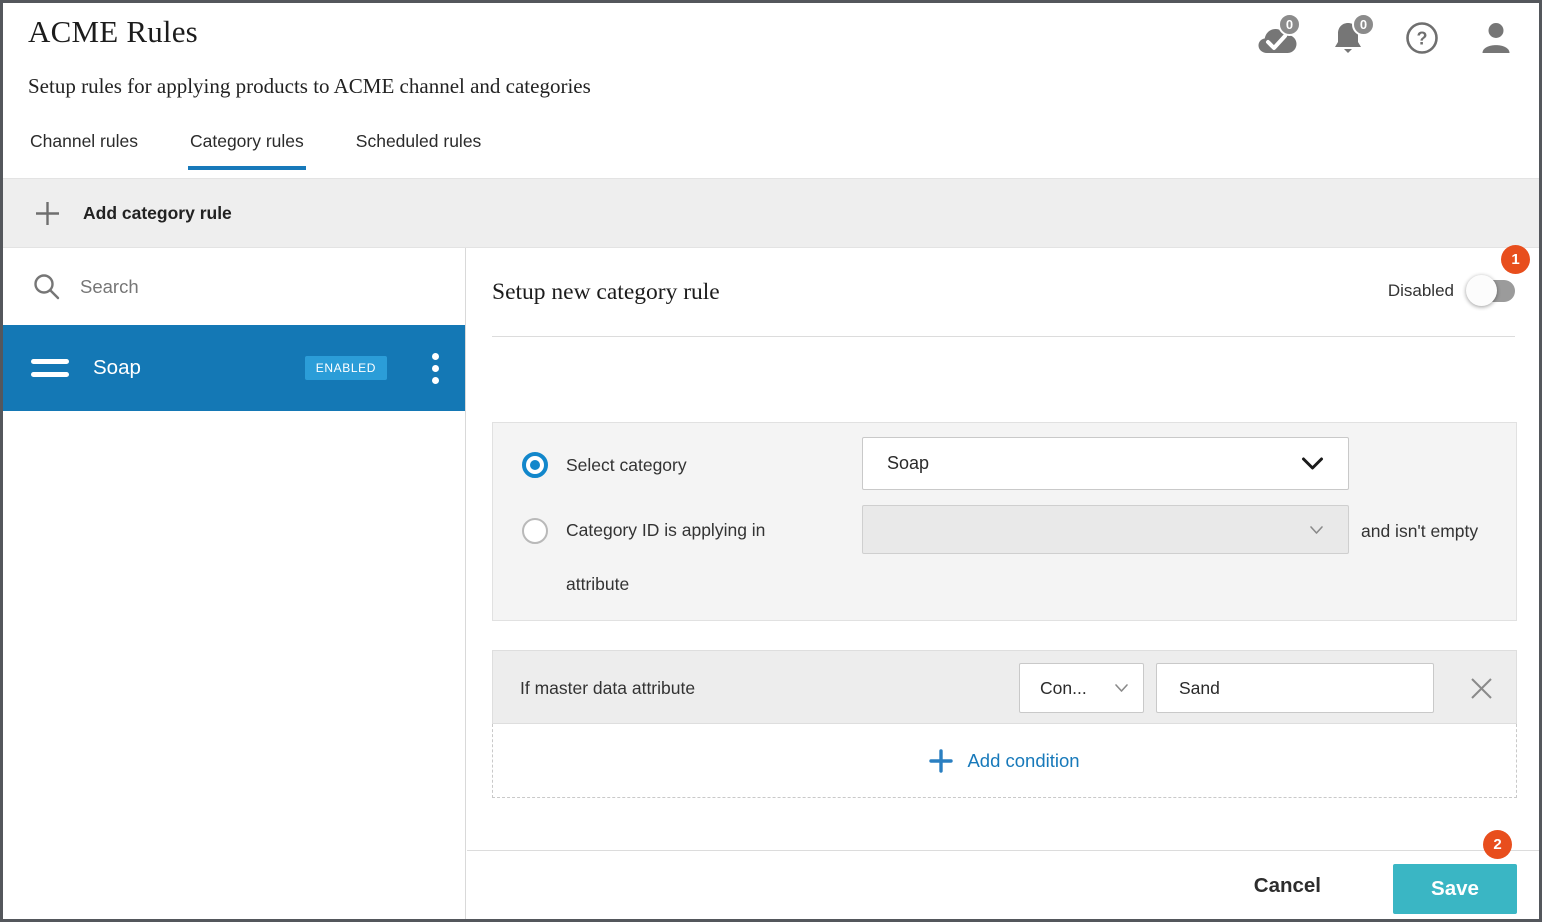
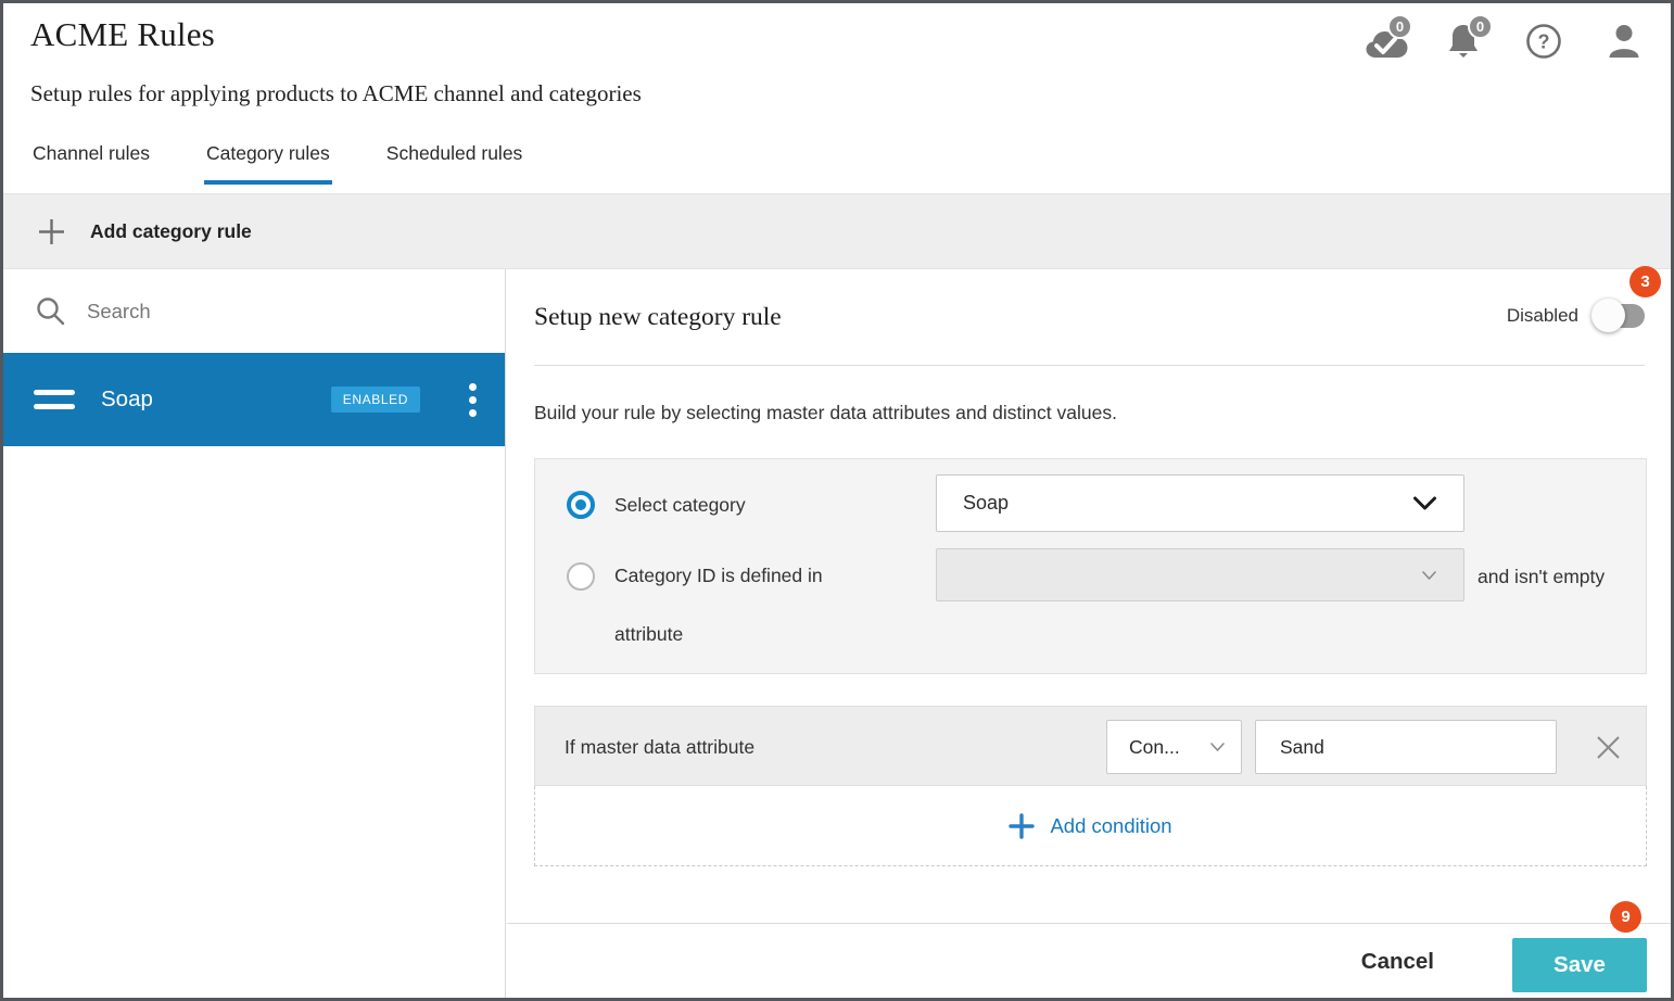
  ACME Rules
  Setup rules for applying products to ACME channel and categories
  0
  0
  ?
  Channel rules
  Category rules
  Scheduled rules
  Add category rule
  Search
  Soap
  ENABLED
- 1
+ 3
  Setup new category rule
  Disabled
+ Build your rule by selecting master data attributes and distinct values.
  Select category
  Soap
- Category ID is applying in attribute
+ Category ID is defined in attribute
  and isn't empty
  If master data attribute
  Con...
  Sand
  Add condition
- 2
+ 9
  Cancel
  Save
